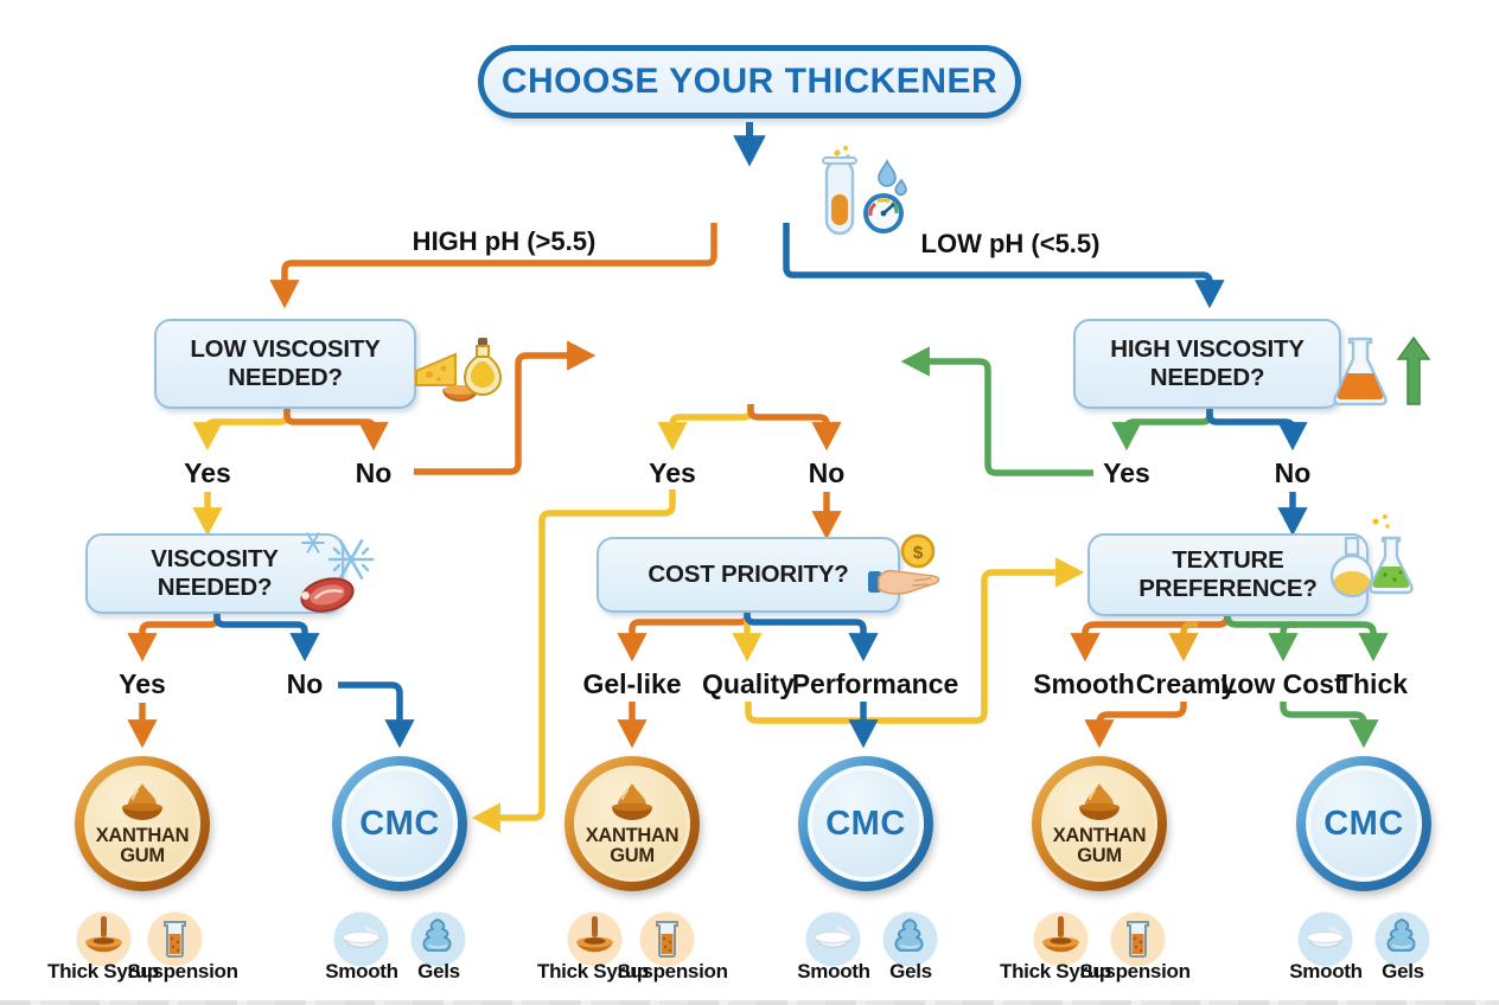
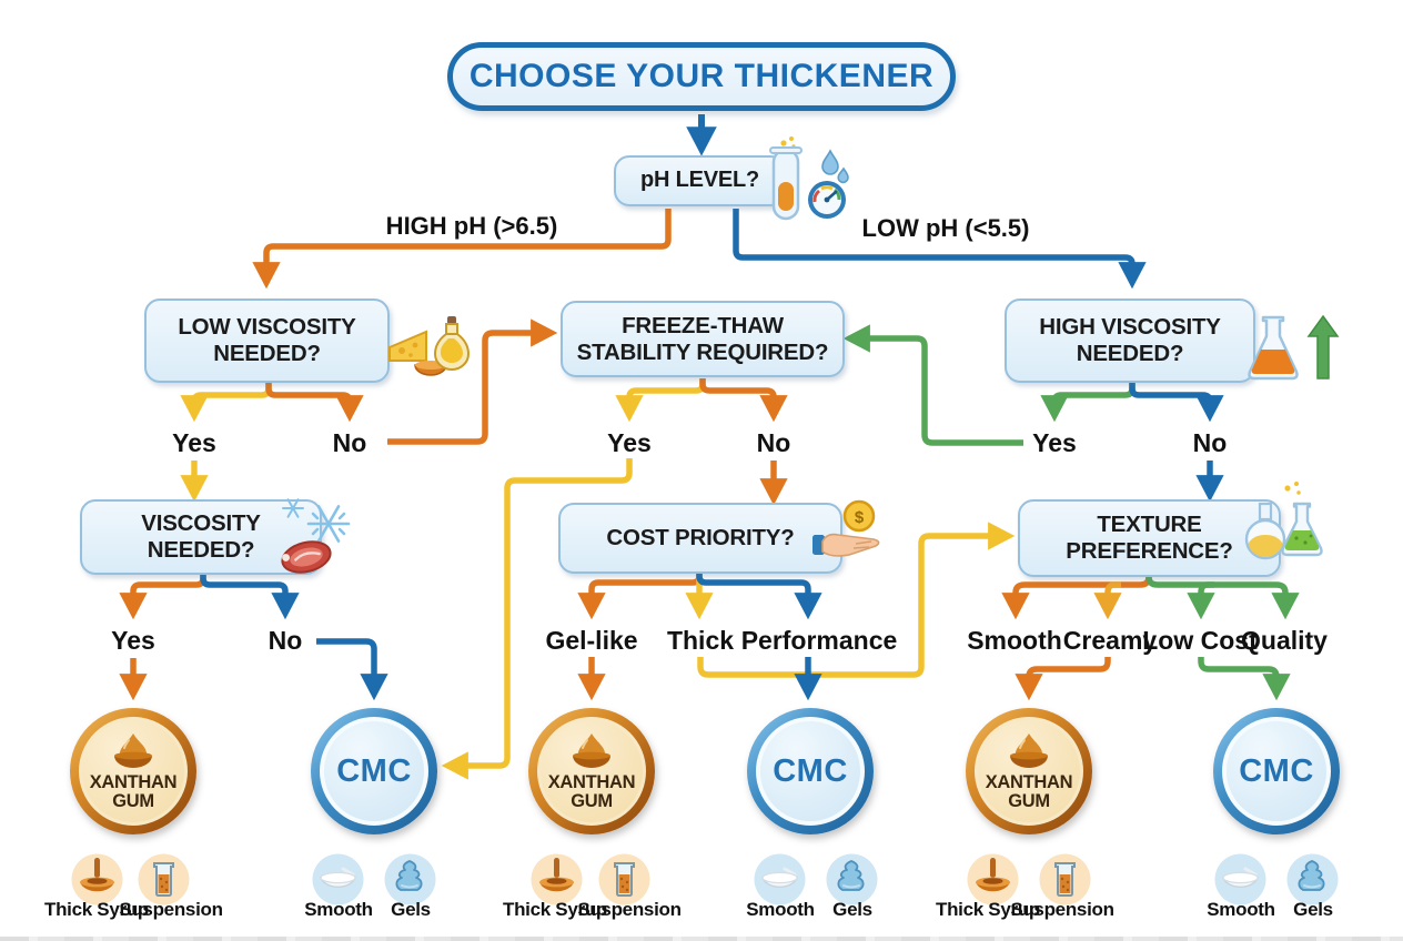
  CHOOSE YOUR THICKENER
+ pH LEVEL?
  LOW VISCOSITY NEEDED?
+ FREEZE-THAW STABILITY REQUIRED?
  HIGH VISCOSITY NEEDED?
  VISCOSITY NEEDED?
  COST PRIORITY?
  TEXTURE PREFERENCE?
- HIGH pH (>5.5)
+ HIGH pH (>6.5)
  LOW pH (<5.5)
  Yes
  No
  Yes
  No
  Yes
  No
  Yes
  No
  Gel-like
- Quality
+ Thick
  Performance
  Smooth
  Creamy
  Low Cost
- Thick
+ Quality
  $
  XANTHAN GUM
  XANTHAN GUM
  XANTHAN GUM
  CMC
  CMC
  CMC
  Thick Syrup
  Suspension
  Smooth
  Gels
  Thick Syrup
  Suspension
  Smooth
  Gels
  Thick Syrup
  Suspension
  Smooth
  Gels
